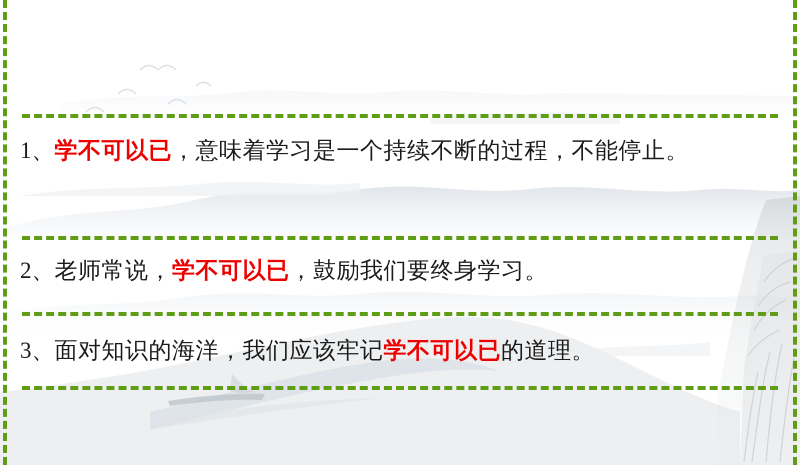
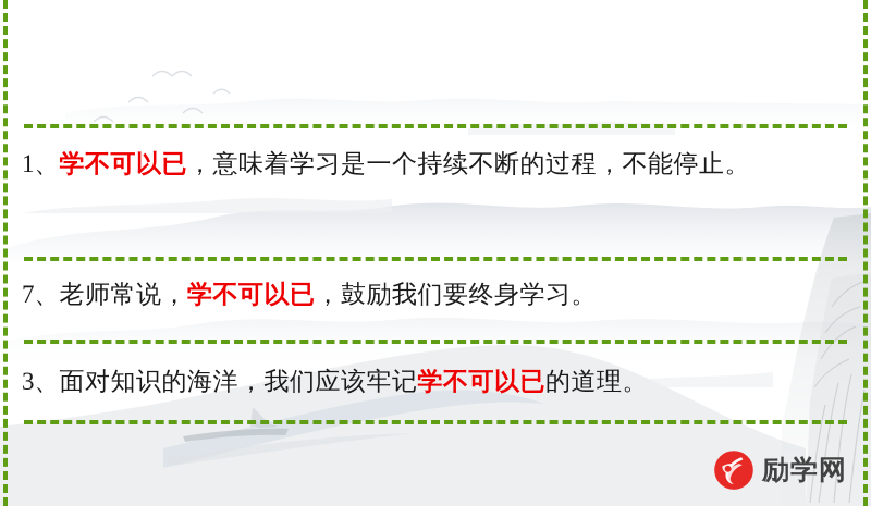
  1、学不可以已，意味着学习是一个持续不断的过程，不能停止。
- 2、老师常说，学不可以已，鼓励我们要终身学习。
+ 7、老师常说，学不可以已，鼓励我们要终身学习。
  3、面对知识的海洋，我们应该牢记学不可以已的道理。
+ 励学网
